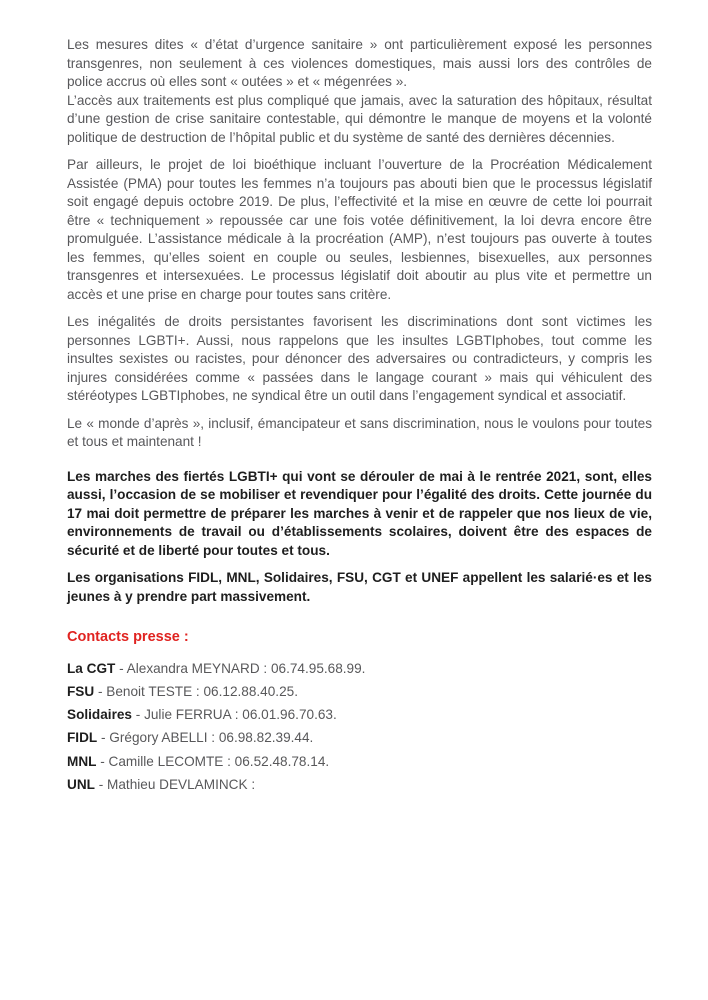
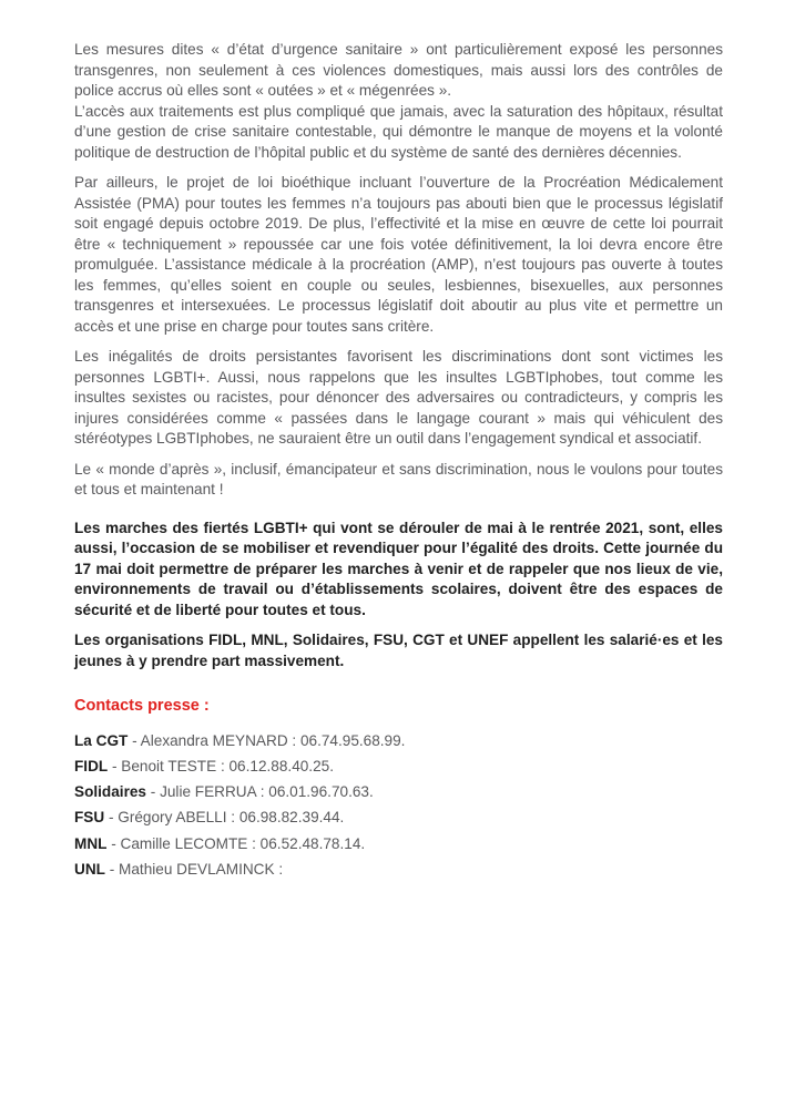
  Les mesures dites « d’état d’urgence sanitaire » ont particulièrement exposé les personnes transgenres, non seulement à ces violences domestiques, mais aussi lors des contrôles de police accrus où elles sont « outées » et « mégenrées ».
  L’accès aux traitements est plus compliqué que jamais, avec la saturation des hôpitaux, résultat d’une gestion de crise sanitaire contestable, qui démontre le manque de moyens et la volonté politique de destruction de l’hôpital public et du système de santé des dernières décennies.
  Par ailleurs, le projet de loi bioéthique incluant l’ouverture de la Procréation Médicalement Assistée (PMA) pour toutes les femmes n’a toujours pas abouti bien que le processus législatif soit engagé depuis octobre 2019. De plus, l’effectivité et la mise en œuvre de cette loi pourrait être « techniquement » repoussée car une fois votée définitivement, la loi devra encore être promulguée. L’assistance médicale à la procréation (AMP), n’est toujours pas ouverte à toutes les femmes, qu’elles soient en couple ou seules, lesbiennes, bisexuelles, aux personnes transgenres et intersexuées. Le processus législatif doit aboutir au plus vite et permettre un accès et une prise en charge pour toutes sans critère.
- Les inégalités de droits persistantes favorisent les discriminations dont sont victimes les personnes LGBTI+. Aussi, nous rappelons que les insultes LGBTIphobes, tout comme les insultes sexistes ou racistes, pour dénoncer des adversaires ou contradicteurs, y compris les injures considérées comme « passées dans le langage courant » mais qui véhiculent des stéréotypes LGBTIphobes, ne syndical être un outil dans l’engagement syndical et associatif.
+ Les inégalités de droits persistantes favorisent les discriminations dont sont victimes les personnes LGBTI+. Aussi, nous rappelons que les insultes LGBTIphobes, tout comme les insultes sexistes ou racistes, pour dénoncer des adversaires ou contradicteurs, y compris les injures considérées comme « passées dans le langage courant » mais qui véhiculent des stéréotypes LGBTIphobes, ne sauraient être un outil dans l’engagement syndical et associatif.
  Le « monde d’après », inclusif, émancipateur et sans discrimination, nous le voulons pour toutes et tous et maintenant !
  Les marches des fiertés LGBTI+ qui vont se dérouler de mai à le rentrée 2021, sont, elles aussi, l’occasion de se mobiliser et revendiquer pour l’égalité des droits. Cette journée du 17 mai doit permettre de préparer les marches à venir et de rappeler que nos lieux de vie, environnements de travail ou d’établissements scolaires, doivent être des espaces de sécurité et de liberté pour toutes et tous.
  Les organisations FIDL, MNL, Solidaires, FSU, CGT et UNEF appellent les salarié·es et les jeunes à y prendre part massivement.
  Contacts presse :
  La CGT - Alexandra MEYNARD : 06.74.95.68.99.
- FSU - Benoit TESTE : 06.12.88.40.25.
+ FIDL - Benoit TESTE : 06.12.88.40.25.
  Solidaires - Julie FERRUA : 06.01.96.70.63.
- FIDL - Grégory ABELLI : 06.98.82.39.44.
+ FSU - Grégory ABELLI : 06.98.82.39.44.
  MNL - Camille LECOMTE : 06.52.48.78.14.
  UNL - Mathieu DEVLAMINCK :
